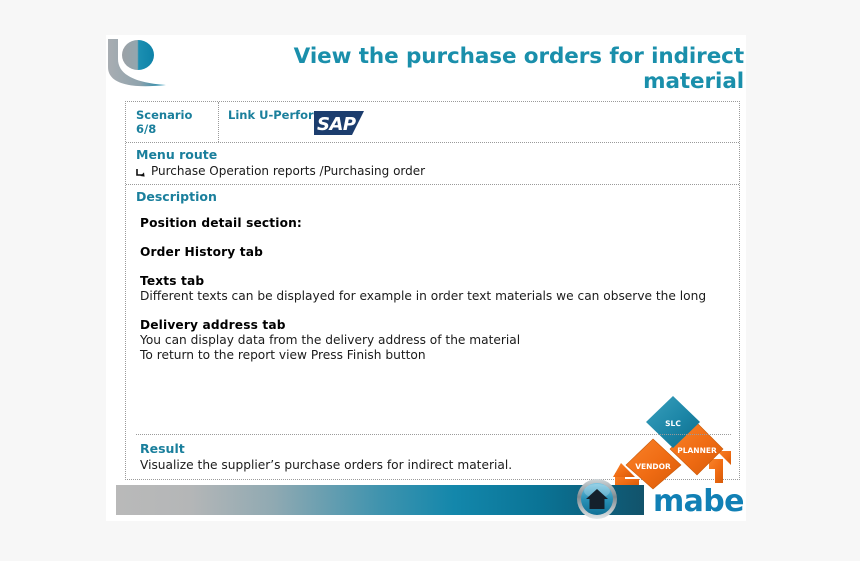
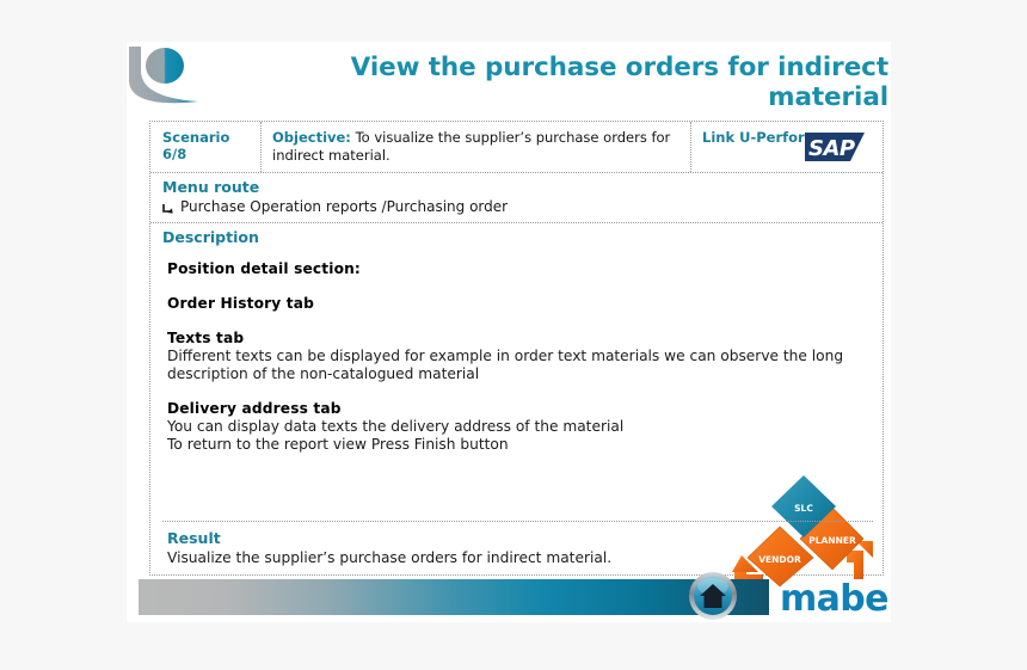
  View the purchase orders for indirect
  material
  Scenario
  6/8
+ Objective: To visualize the supplier’s purchase orders for indirect material.
  Link U-Perfor
  SAP
  Menu route
  Purchase Operation reports /Purchasing order
  Description
  Position detail section:
  Order History tab
  Texts tab
  Different texts can be displayed for example in order text materials we can observe the long
+ description of the non-catalogued material
  Delivery address tab
- You can display data from the delivery address of the material
+ You can display data texts the delivery address of the material
  To return to the report view Press Finish button
  VENDOR
  PLANNER
  SLC
  Result
  Visualize the supplier’s purchase orders for indirect material.
  mabe
